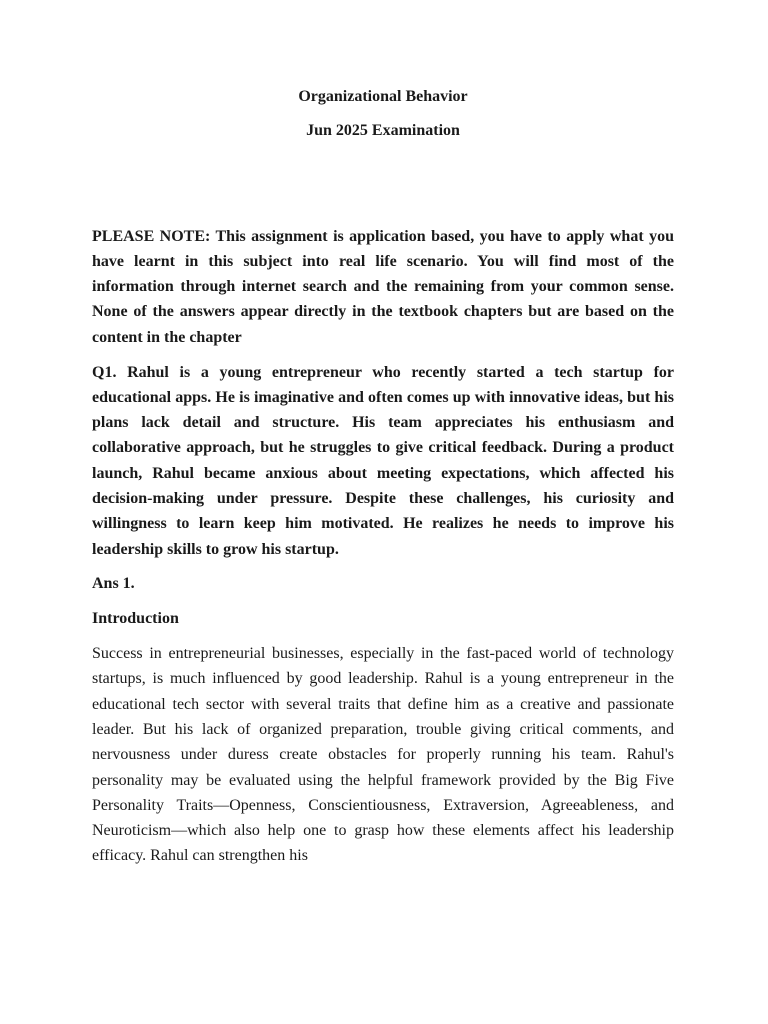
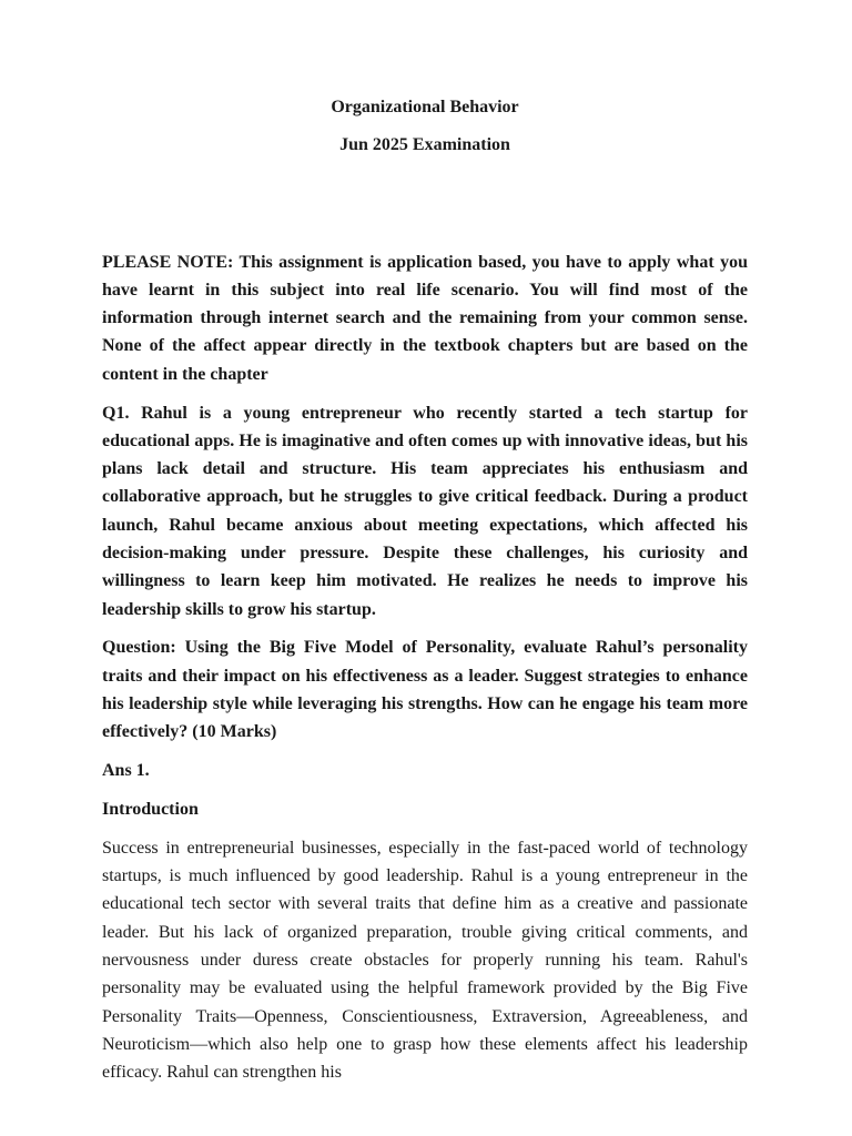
  Organizational Behavior
  Jun 2025 Examination
- PLEASE NOTE: This assignment is application based, you have to apply what you have learnt in this subject into real life scenario. You will find most of the information through internet search and the remaining from your common sense. None of the answers appear directly in the textbook chapters but are based on the content in the chapter
+ PLEASE NOTE: This assignment is application based, you have to apply what you have learnt in this subject into real life scenario. You will find most of the information through internet search and the remaining from your common sense. None of the affect appear directly in the textbook chapters but are based on the content in the chapter
  Q1. Rahul is a young entrepreneur who recently started a tech startup for educational apps. He is imaginative and often comes up with innovative ideas, but his plans lack detail and structure. His team appreciates his enthusiasm and collaborative approach, but he struggles to give critical feedback. During a product launch, Rahul became anxious about meeting expectations, which affected his decision-making under pressure. Despite these challenges, his curiosity and willingness to learn keep him motivated. He realizes he needs to improve his leadership skills to grow his startup.
+ Question: Using the Big Five Model of Personality, evaluate Rahul’s personality traits and their impact on his effectiveness as a leader. Suggest strategies to enhance his leadership style while leveraging his strengths. How can he engage his team more effectively? (10 Marks)
  Ans 1.
  Introduction
  Success in entrepreneurial businesses, especially in the fast-paced world of technology startups, is much influenced by good leadership. Rahul is a young entrepreneur in the educational tech sector with several traits that define him as a creative and passionate leader. But his lack of organized preparation, trouble giving critical comments, and nervousness under duress create obstacles for properly running his team. Rahul's personality may be evaluated using the helpful framework provided by the Big Five Personality Traits—Openness, Conscientiousness, Extraversion, Agreeableness, and Neuroticism—which also help one to grasp how these elements affect his leadership efficacy. Rahul can strengthen his
